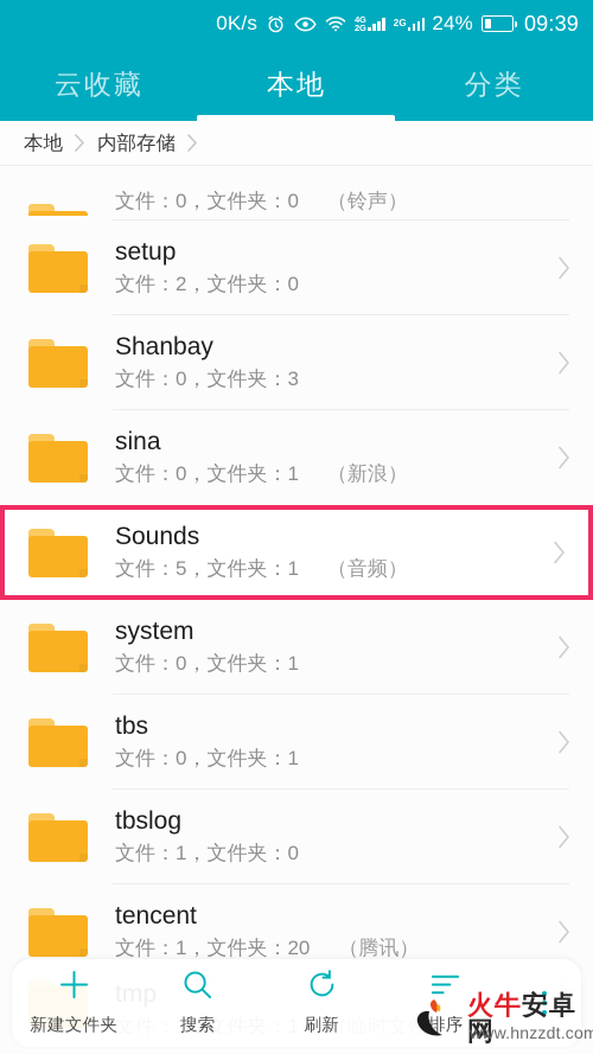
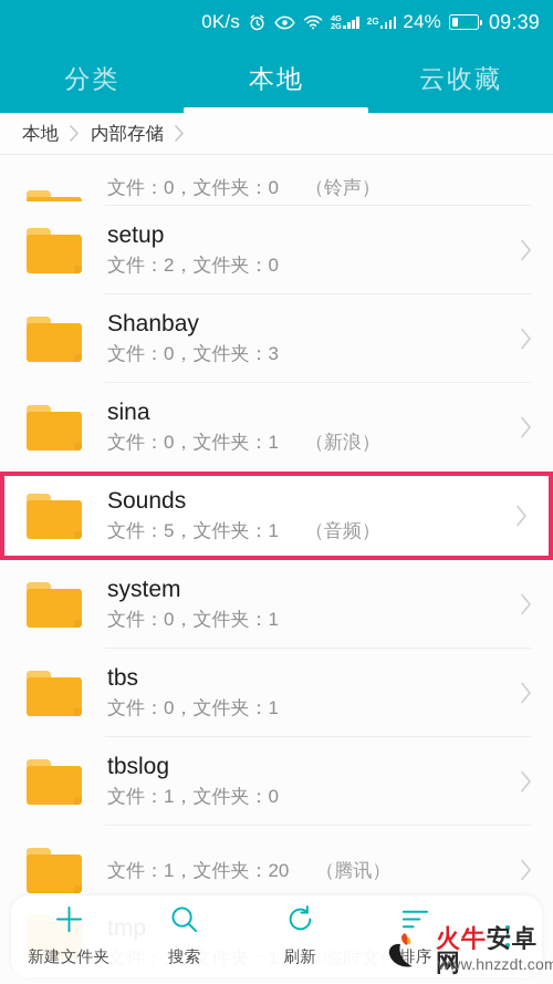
  0K/s
  4G
  2G
  2G
  24%
  09:39
- 云收藏
+ 分类
  本地
- 分类
+ 云收藏
  本地
  内部存储
  文件：0，文件夹：0
  （铃声）
  setup
  文件：2，文件夹：0
  Shanbay
  文件：0，文件夹：3
  sina
  文件：0，文件夹：1
  （新浪）
  Sounds
  文件：5，文件夹：1
  （音频）
  system
  文件：0，文件夹：1
  tbs
  文件：0，文件夹：1
  tbslog
  文件：1，文件夹：0
- tencent
  文件：1，文件夹：20
  （腾讯）
  新建文件夹
  搜索
  刷新
  排序
  火牛安卓网
  www.hnzzdt.com
